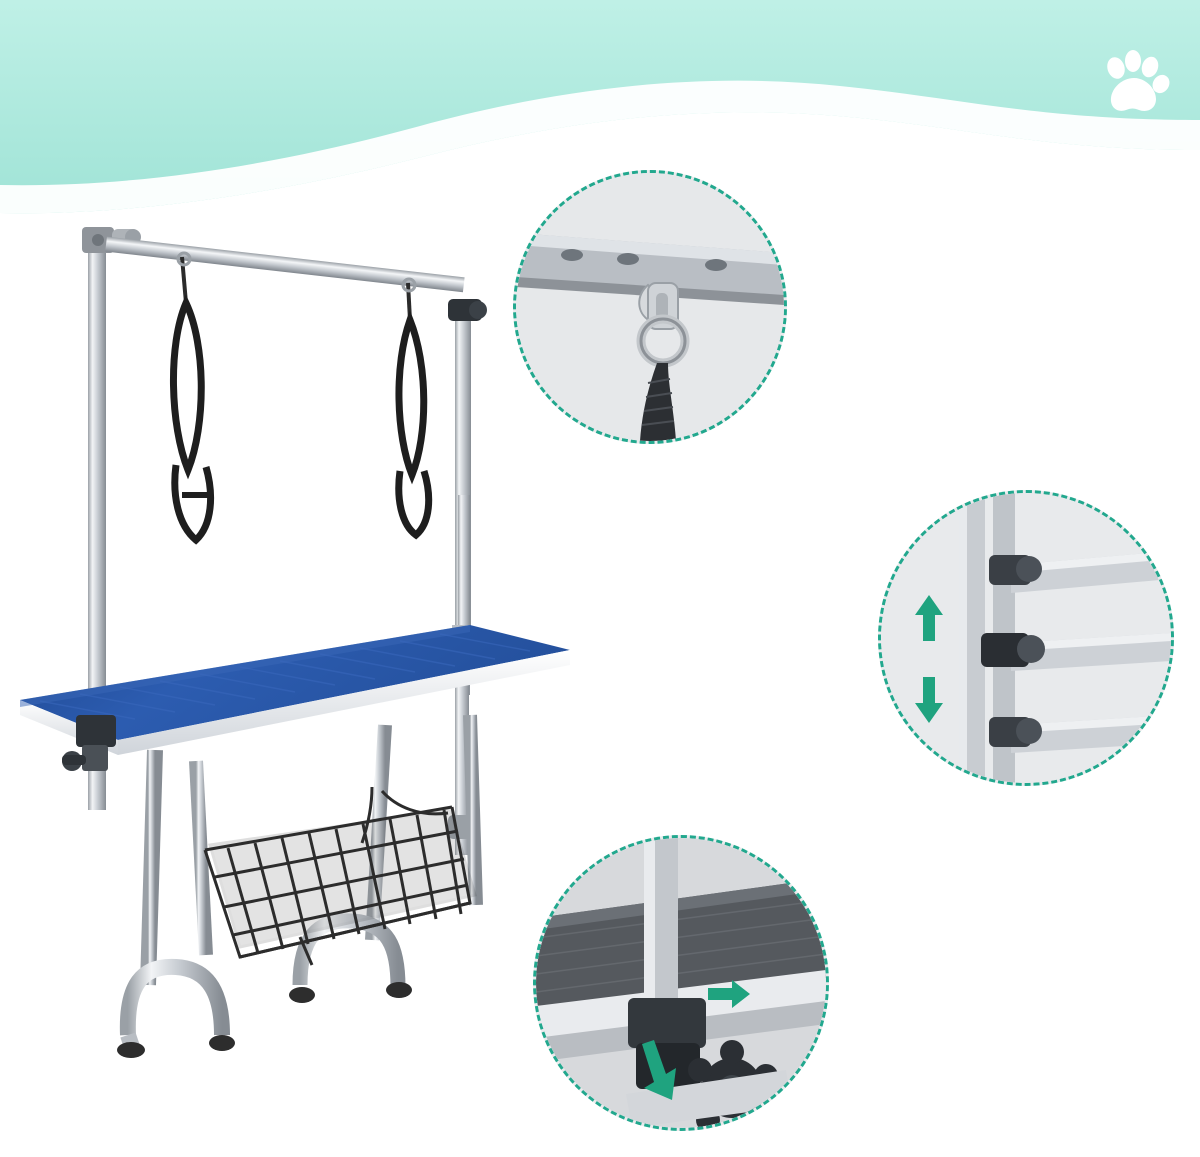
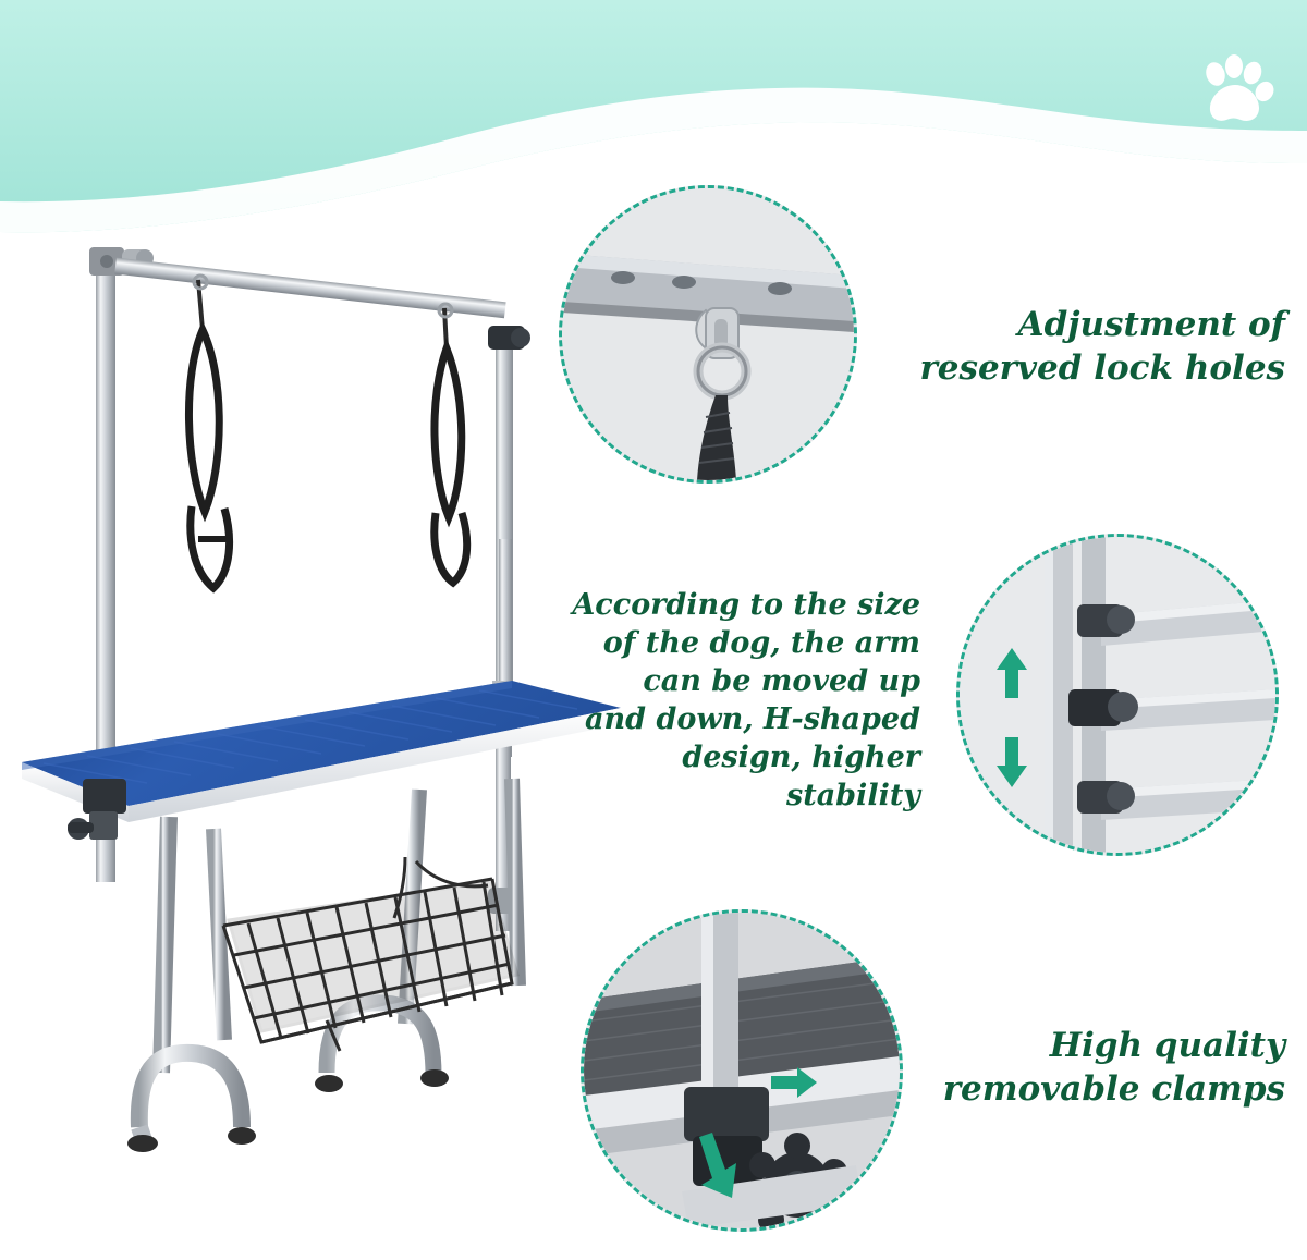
+ Adjustment of
+ reserved lock holes
+ According to the size
+ of the dog, the arm
+ can be moved up
+ and down, H-shaped
+ design, higher
+ stability
+ High quality
+ removable clamps
